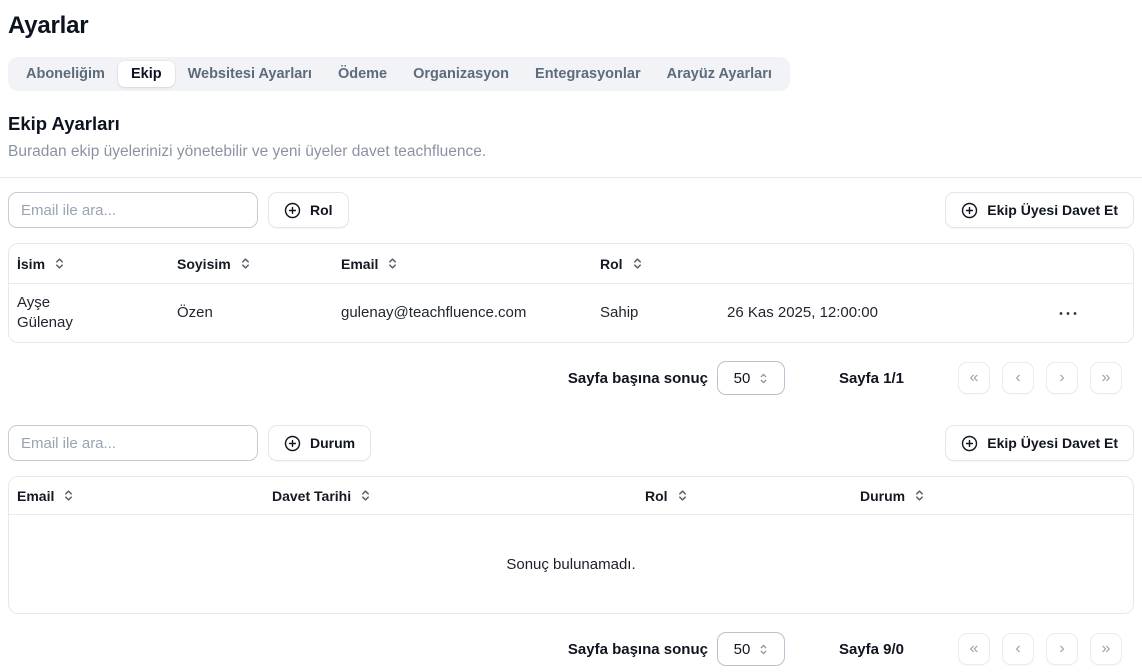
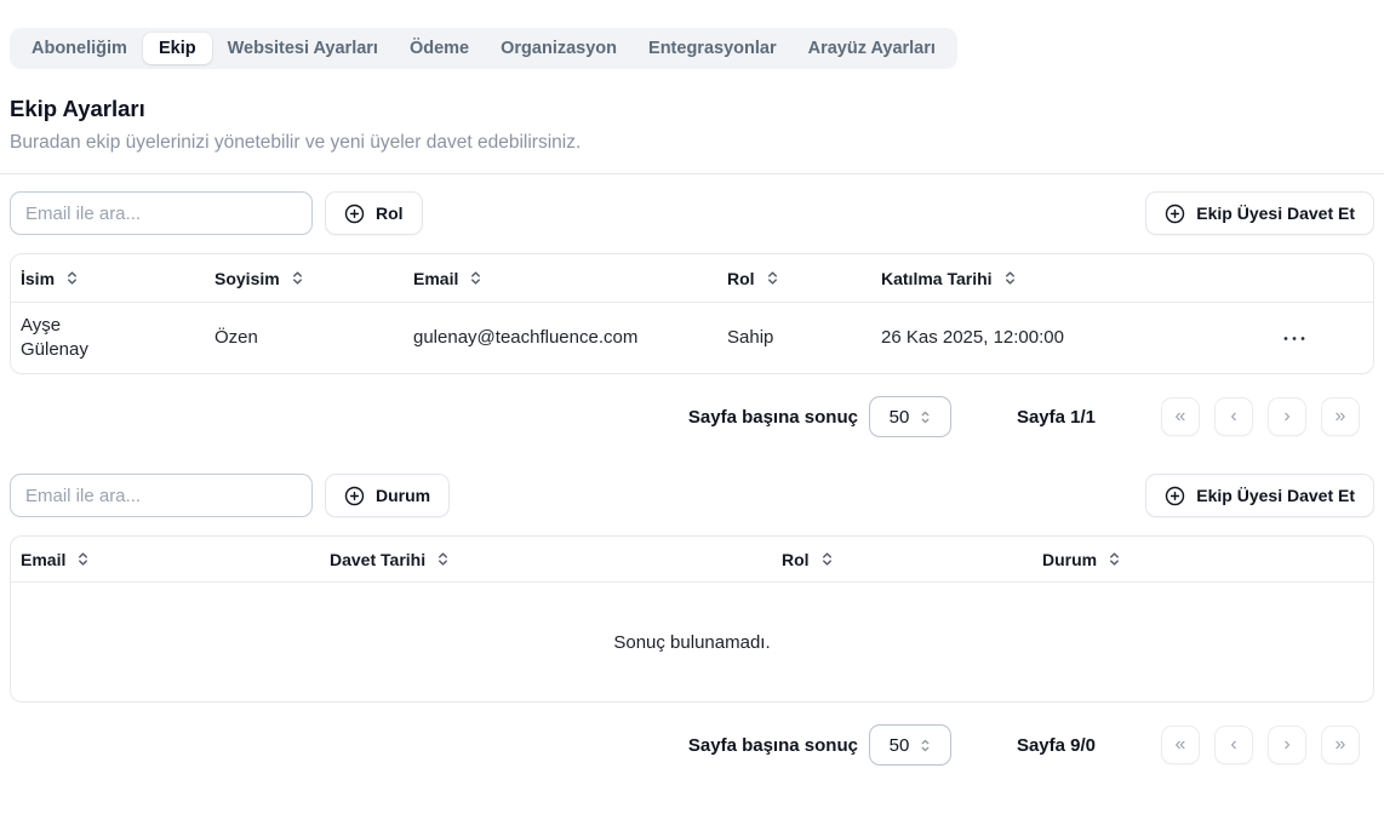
- Ayarlar
  Aboneliğim
  Ekip
  Websitesi Ayarları
  Ödeme
  Organizasyon
  Entegrasyonlar
  Arayüz Ayarları
  Ekip Ayarları
- Buradan ekip üyelerinizi yönetebilir ve yeni üyeler davet teachfluence.
+ Buradan ekip üyelerinizi yönetebilir ve yeni üyeler davet edebilirsiniz.
  Email ile ara...
  Rol
  Ekip Üyesi Davet Et
  İsim
  Soyisim
  Email
  Rol
+ Katılma Tarihi
  Ayşe Gülenay
  Özen
  gulenay@teachfluence.com
  Sahip
  26 Kas 2025, 12:00:00
  Sayfa başına sonuç
  50
  Sayfa 1/1
  «
  ‹
  ›
  »
  Email ile ara...
  Durum
  Ekip Üyesi Davet Et
  Email
  Davet Tarihi
  Rol
  Durum
  Sonuç bulunamadı.
  Sayfa başına sonuç
  50
  Sayfa 9/0
  «
  ‹
  ›
  »
